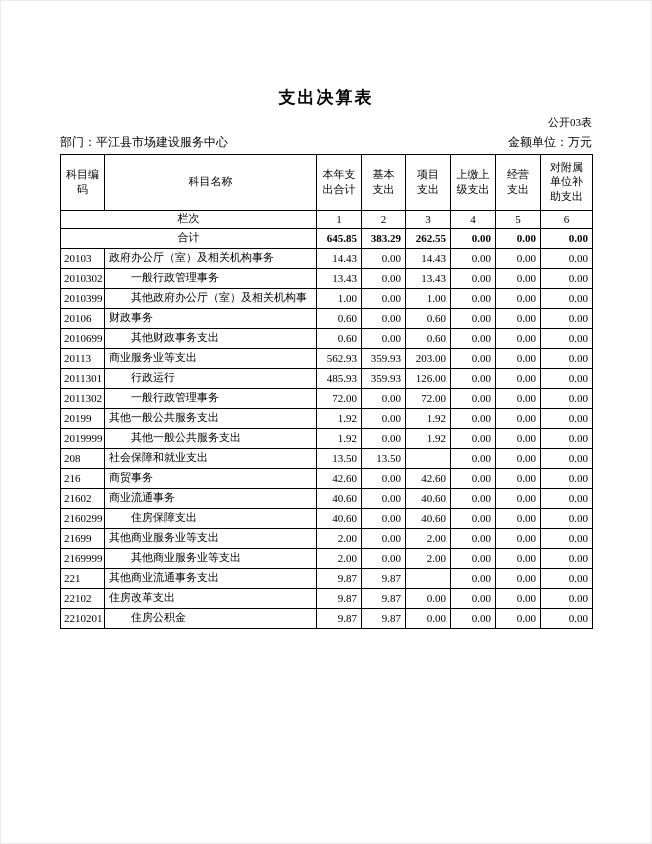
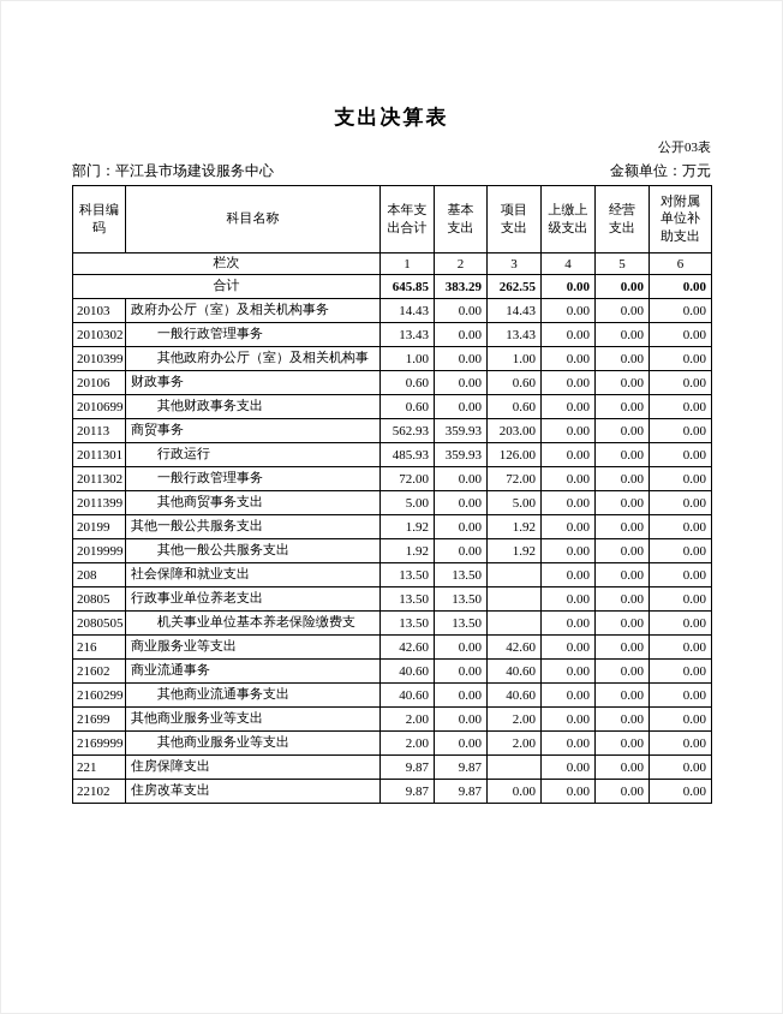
  支出决算表
  公开03表
  部门：平江县市场建设服务中心
  金额单位：万元
  科目编码	科目名称	本年支 出合计	基本 支出	项目 支出	上缴上 级支出	经营 支出	对附属 单位补 助支出
  栏次	1	2	3	4	5	6
  合计	645.85	383.29	262.55	0.00	0.00	0.00
  20103	政府办公厅（室）及相关机构事务	14.43	0.00	14.43	0.00	0.00	0.00
  2010302	一般行政管理事务	13.43	0.00	13.43	0.00	0.00	0.00
  2010399	其他政府办公厅（室）及相关机构事	1.00	0.00	1.00	0.00	0.00	0.00
  20106	财政事务	0.60	0.00	0.60	0.00	0.00	0.00
  2010699	其他财政事务支出	0.60	0.00	0.60	0.00	0.00	0.00
- 20113	商业服务业等支出	562.93	359.93	203.00	0.00	0.00	0.00
+ 20113	商贸事务	562.93	359.93	203.00	0.00	0.00	0.00
  2011301	行政运行	485.93	359.93	126.00	0.00	0.00	0.00
  2011302	一般行政管理事务	72.00	0.00	72.00	0.00	0.00	0.00
+ 2011399	其他商贸事务支出	5.00	0.00	5.00	0.00	0.00	0.00
  20199	其他一般公共服务支出	1.92	0.00	1.92	0.00	0.00	0.00
  2019999	其他一般公共服务支出	1.92	0.00	1.92	0.00	0.00	0.00
  208	社会保障和就业支出	13.50	13.50		0.00	0.00	0.00
+ 20805	行政事业单位养老支出	13.50	13.50		0.00	0.00	0.00
+ 2080505	机关事业单位基本养老保险缴费支	13.50	13.50		0.00	0.00	0.00
- 216	商贸事务	42.60	0.00	42.60	0.00	0.00	0.00
+ 216	商业服务业等支出	42.60	0.00	42.60	0.00	0.00	0.00
  21602	商业流通事务	40.60	0.00	40.60	0.00	0.00	0.00
- 2160299	住房保障支出	40.60	0.00	40.60	0.00	0.00	0.00
+ 2160299	其他商业流通事务支出	40.60	0.00	40.60	0.00	0.00	0.00
  21699	其他商业服务业等支出	2.00	0.00	2.00	0.00	0.00	0.00
  2169999	其他商业服务业等支出	2.00	0.00	2.00	0.00	0.00	0.00
- 221	其他商业流通事务支出	9.87	9.87		0.00	0.00	0.00
+ 221	住房保障支出	9.87	9.87		0.00	0.00	0.00
  22102	住房改革支出	9.87	9.87	0.00	0.00	0.00	0.00
- 2210201	住房公积金	9.87	9.87	0.00	0.00	0.00	0.00
